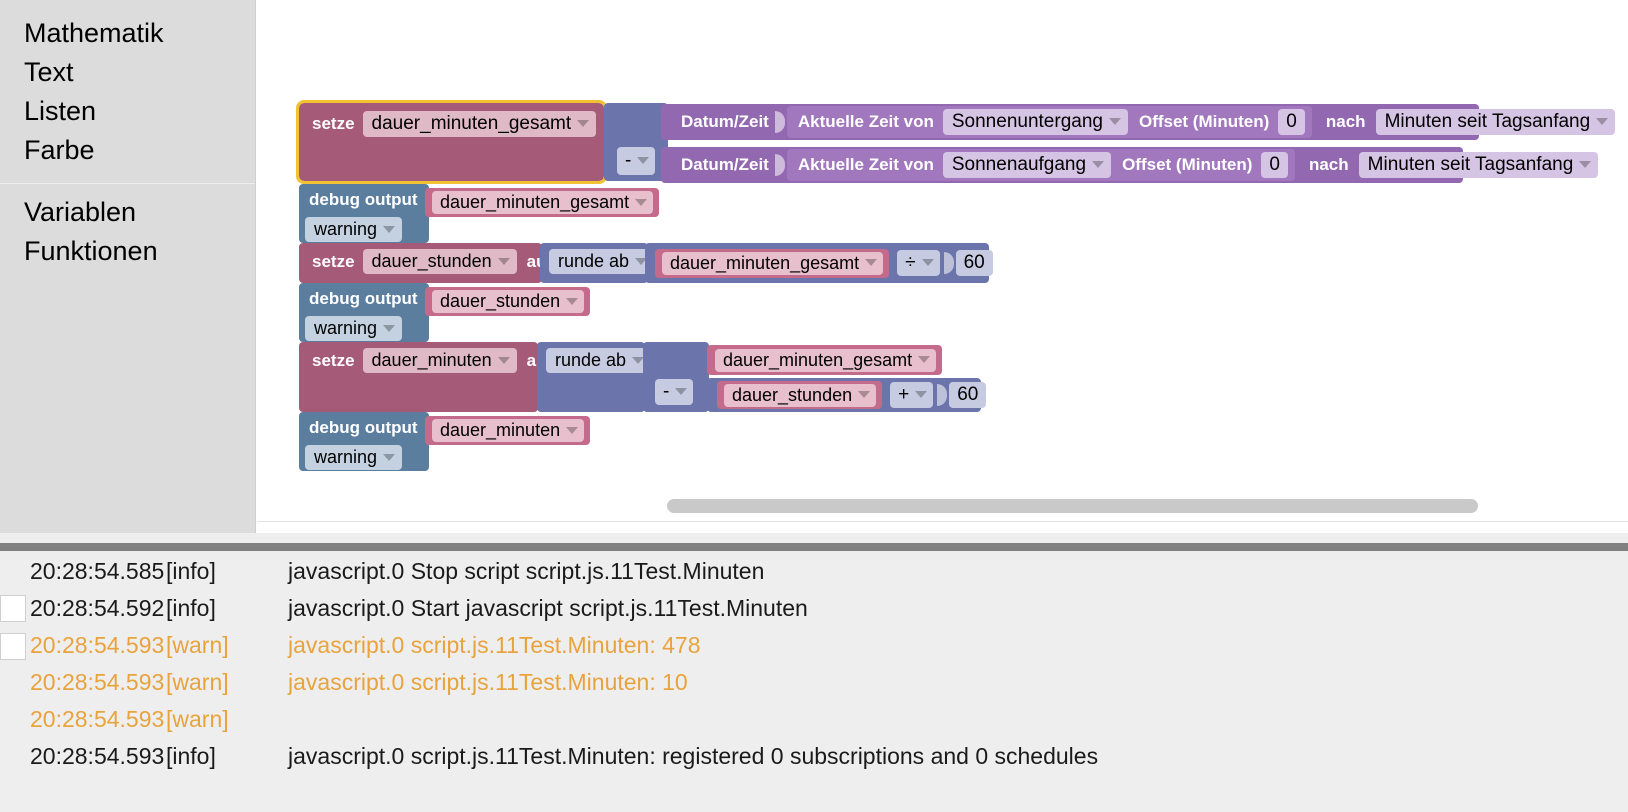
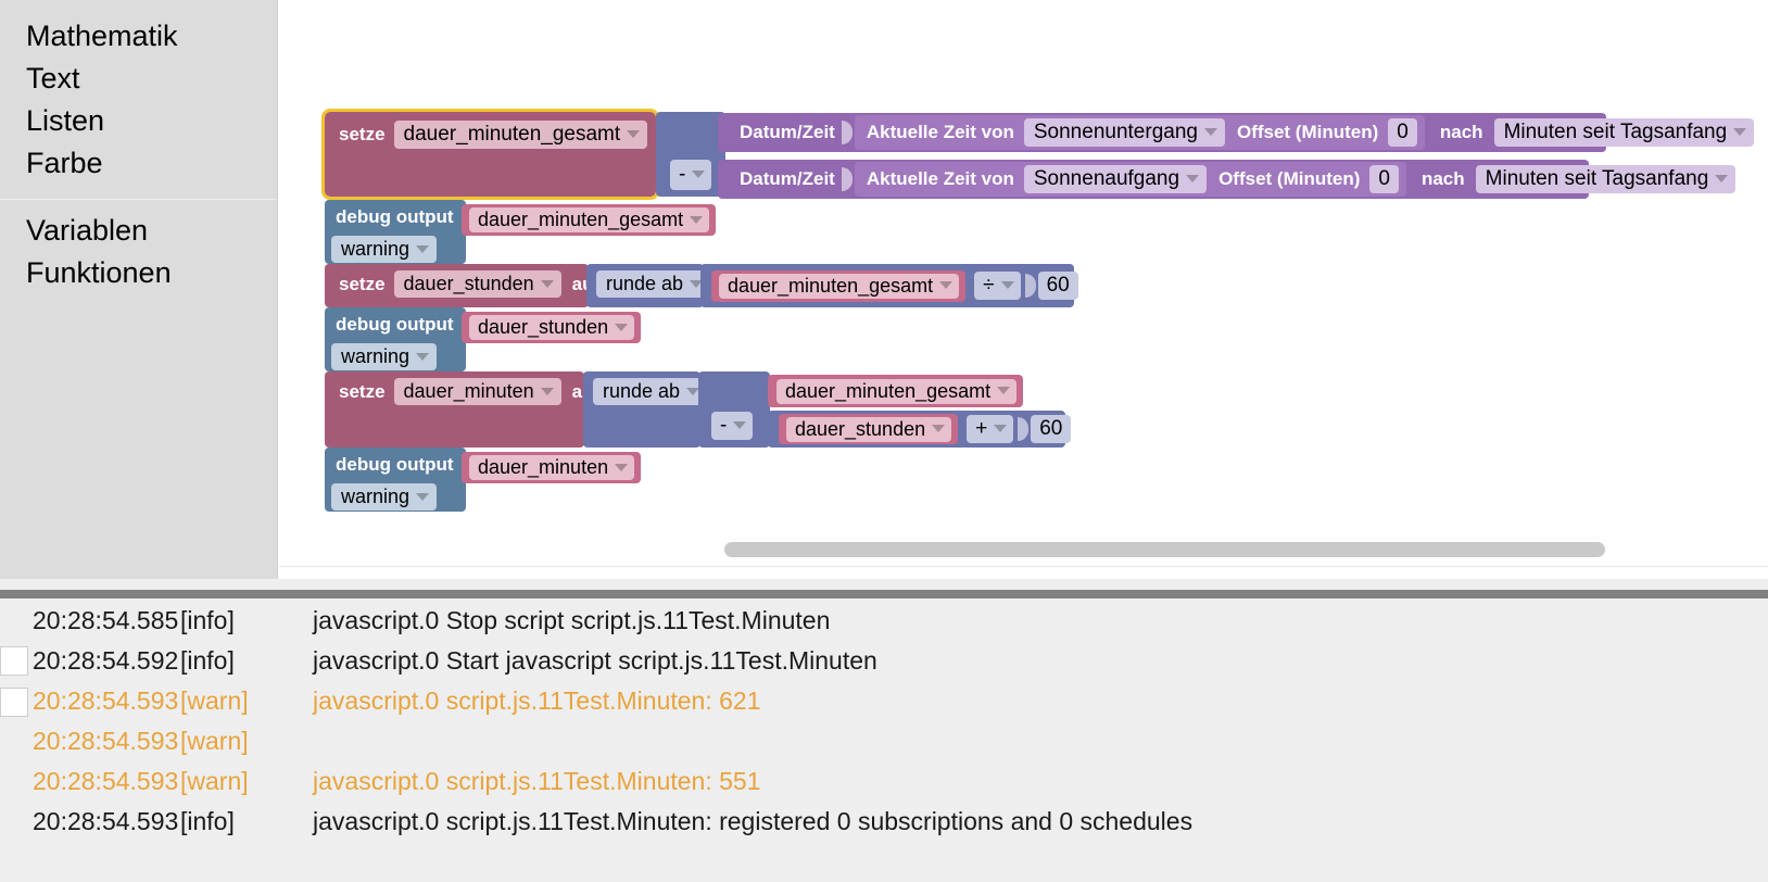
  Mathematik
  Text
  Listen
  Farbe
  Variablen
  Funktionen
  setze
  dauer_minuten_gesamt
  -
  Datum/Zeit
  Aktuelle Zeit von
  Sonnenuntergang
  Offset (Minuten)
  0
  nach
  Minuten seit Tagsanfang
  Datum/Zeit
  Aktuelle Zeit von
  Sonnenaufgang
  Offset (Minuten)
  0
  nach
  Minuten seit Tagsanfang
  debug output
  warning
  dauer_minuten_gesamt
  setze
  dauer_stunden
  runde ab
  dauer_minuten_gesamt
  ÷
  60
  debug output
  warning
  dauer_stunden
  setze
  dauer_minuten
  runde ab
  -
  dauer_minuten_gesamt
  dauer_stunden
  +
  60
  debug output
  warning
  dauer_minuten
  20:28:54.585
  [info]
  javascript.0 Stop script script.js.11Test.Minuten
  20:28:54.592
  [info]
  javascript.0 Start javascript script.js.11Test.Minuten
  20:28:54.593
  [warn]
- javascript.0 script.js.11Test.Minuten: 478
+ javascript.0 script.js.11Test.Minuten: 621
  20:28:54.593
  [warn]
- javascript.0 script.js.11Test.Minuten: 10
  20:28:54.593
  [warn]
+ javascript.0 script.js.11Test.Minuten: 551
  20:28:54.593
  [info]
  javascript.0 script.js.11Test.Minuten: registered 0 subscriptions and 0 schedules
